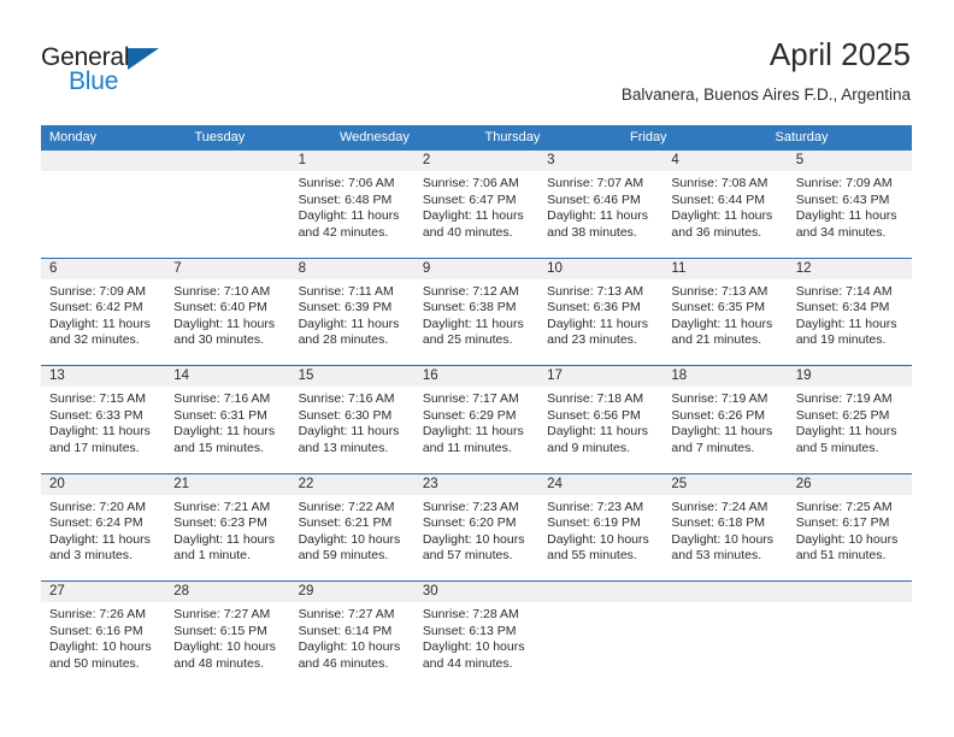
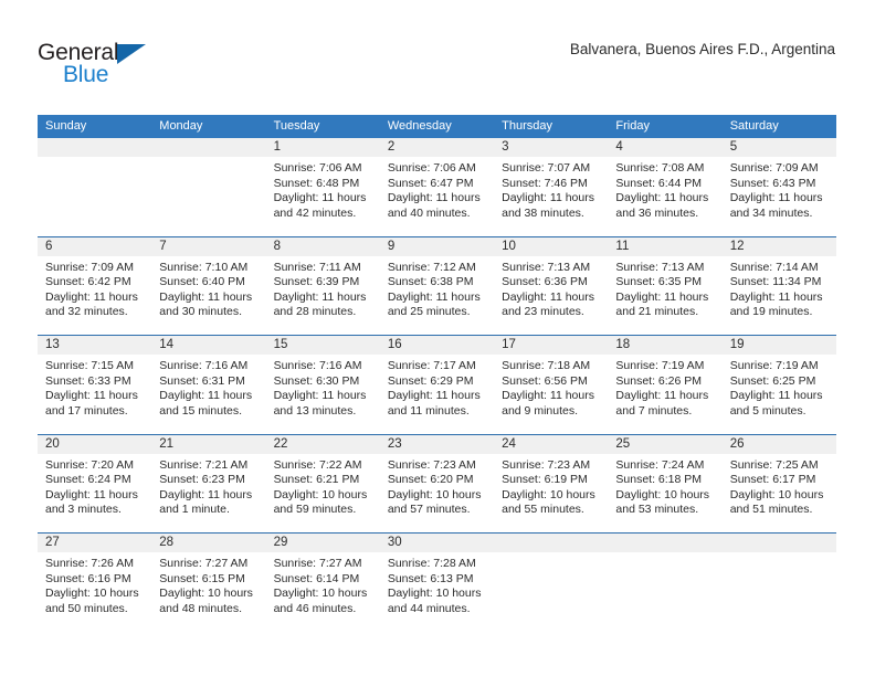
  General
  Blue
- April 2025
  Balvanera, Buenos Aires F.D., Argentina
+ Sunday
  Monday
  Tuesday
  Wednesday
  Thursday
  Friday
  Saturday
  1
  Sunrise: 7:06 AM
  Sunset: 6:48 PM
  Daylight: 11 hours
  and 42 minutes.
  2
  Sunrise: 7:06 AM
  Sunset: 6:47 PM
  Daylight: 11 hours
  and 40 minutes.
  3
  Sunrise: 7:07 AM
- Sunset: 6:46 PM
+ Sunset: 7:46 PM
  Daylight: 11 hours
  and 38 minutes.
  4
  Sunrise: 7:08 AM
  Sunset: 6:44 PM
  Daylight: 11 hours
  and 36 minutes.
  5
  Sunrise: 7:09 AM
  Sunset: 6:43 PM
  Daylight: 11 hours
  and 34 minutes.
  6
  Sunrise: 7:09 AM
  Sunset: 6:42 PM
  Daylight: 11 hours
  and 32 minutes.
  7
  Sunrise: 7:10 AM
  Sunset: 6:40 PM
  Daylight: 11 hours
  and 30 minutes.
  8
  Sunrise: 7:11 AM
  Sunset: 6:39 PM
  Daylight: 11 hours
  and 28 minutes.
  9
  Sunrise: 7:12 AM
  Sunset: 6:38 PM
  Daylight: 11 hours
  and 25 minutes.
  10
  Sunrise: 7:13 AM
  Sunset: 6:36 PM
  Daylight: 11 hours
  and 23 minutes.
  11
  Sunrise: 7:13 AM
  Sunset: 6:35 PM
  Daylight: 11 hours
  and 21 minutes.
  12
  Sunrise: 7:14 AM
- Sunset: 6:34 PM
+ Sunset: 11:34 PM
  Daylight: 11 hours
  and 19 minutes.
  13
  Sunrise: 7:15 AM
  Sunset: 6:33 PM
  Daylight: 11 hours
  and 17 minutes.
  14
  Sunrise: 7:16 AM
  Sunset: 6:31 PM
  Daylight: 11 hours
  and 15 minutes.
  15
  Sunrise: 7:16 AM
  Sunset: 6:30 PM
  Daylight: 11 hours
  and 13 minutes.
  16
  Sunrise: 7:17 AM
  Sunset: 6:29 PM
  Daylight: 11 hours
  and 11 minutes.
  17
  Sunrise: 7:18 AM
  Sunset: 6:56 PM
  Daylight: 11 hours
  and 9 minutes.
  18
  Sunrise: 7:19 AM
  Sunset: 6:26 PM
  Daylight: 11 hours
  and 7 minutes.
  19
  Sunrise: 7:19 AM
  Sunset: 6:25 PM
  Daylight: 11 hours
  and 5 minutes.
  20
  Sunrise: 7:20 AM
  Sunset: 6:24 PM
  Daylight: 11 hours
  and 3 minutes.
  21
  Sunrise: 7:21 AM
  Sunset: 6:23 PM
  Daylight: 11 hours
  and 1 minute.
  22
  Sunrise: 7:22 AM
  Sunset: 6:21 PM
  Daylight: 10 hours
  and 59 minutes.
  23
  Sunrise: 7:23 AM
  Sunset: 6:20 PM
  Daylight: 10 hours
  and 57 minutes.
  24
  Sunrise: 7:23 AM
  Sunset: 6:19 PM
  Daylight: 10 hours
  and 55 minutes.
  25
  Sunrise: 7:24 AM
  Sunset: 6:18 PM
  Daylight: 10 hours
  and 53 minutes.
  26
  Sunrise: 7:25 AM
  Sunset: 6:17 PM
  Daylight: 10 hours
  and 51 minutes.
  27
  Sunrise: 7:26 AM
  Sunset: 6:16 PM
  Daylight: 10 hours
  and 50 minutes.
  28
  Sunrise: 7:27 AM
  Sunset: 6:15 PM
  Daylight: 10 hours
  and 48 minutes.
  29
  Sunrise: 7:27 AM
  Sunset: 6:14 PM
  Daylight: 10 hours
  and 46 minutes.
  30
  Sunrise: 7:28 AM
  Sunset: 6:13 PM
  Daylight: 10 hours
  and 44 minutes.
